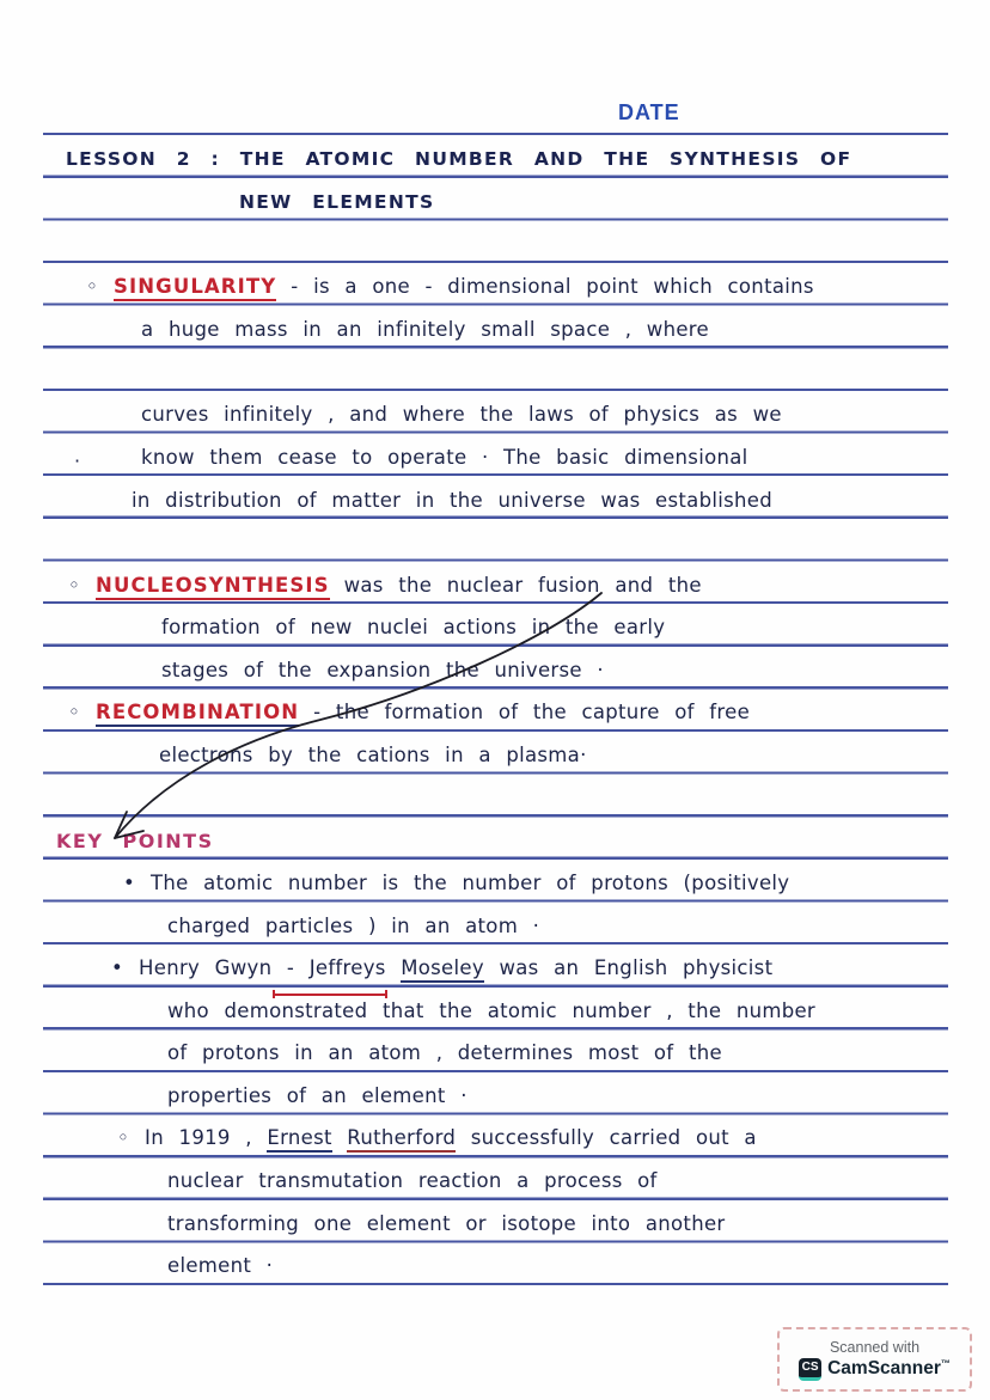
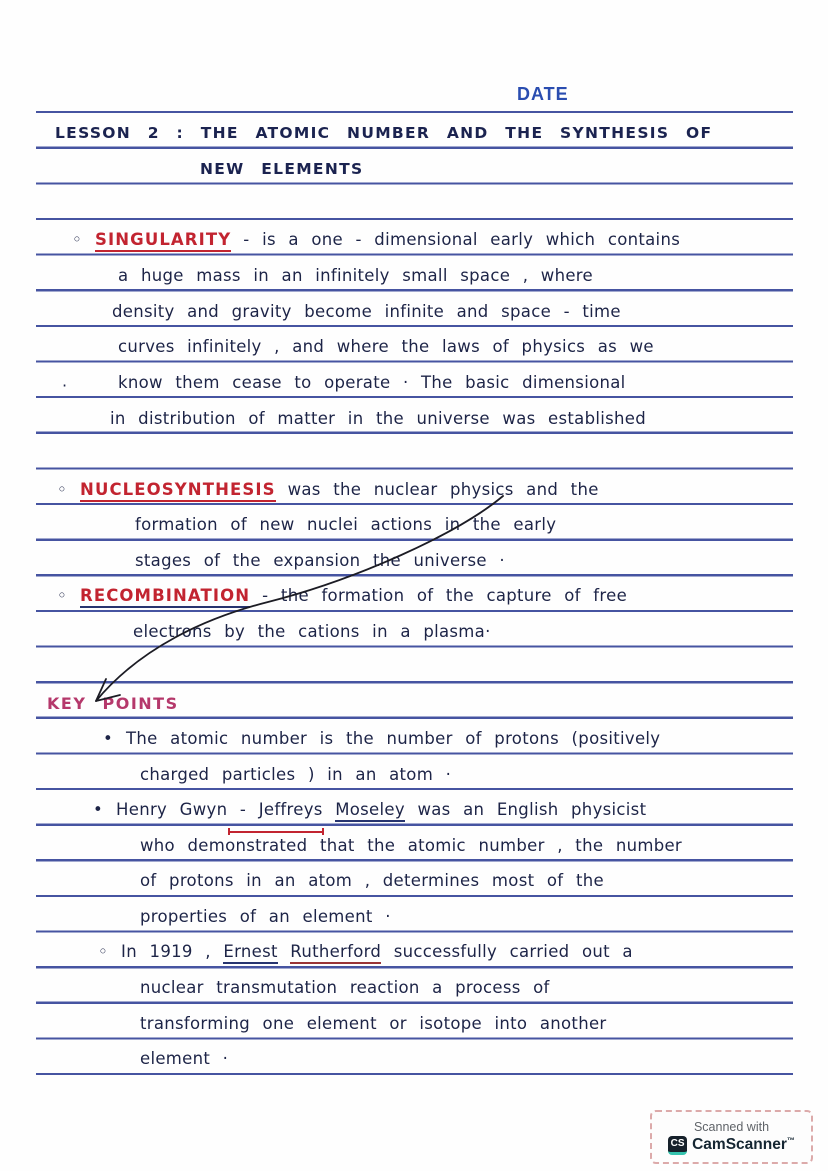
  DATE
  LESSON 2 : THE ATOMIC NUMBER AND THE SYNTHESIS OF
  NEW ELEMENTS
- ◦ SINGULARITY - is a one - dimensional point which contains
+ ◦ SINGULARITY - is a one - dimensional early which contains
  a huge mass in an infinitely small space , where
+ density and gravity become infinite and space - time
  curves infinitely , and where the laws of physics as we
  know them cease to operate · The basic dimensional
  ·
  in distribution of matter in the universe was established
- ◦ NUCLEOSYNTHESIS was the nuclear fusion and the
+ ◦ NUCLEOSYNTHESIS was the nuclear physics and the
  formation of new nuclei actions in the early
  stages of the expansion the universe ·
  ◦ RECOMBINATION - te formation of the capture of free
  electrns by the cations in a plasma·
  KEY POINTS
  • The atomic number is the number of protons (positively
  charged particles ) in an atom ·
  • Henry Gwyn - Jeffreys Moseley was an English physicist
  who demonstrated that the atomic number , the number
  of protons in an atom , determines most of the
  properties of an element ·
  ◦ In 1919 , Ernest Rutherford successfully carried out a
  nuclear transmutation reaction a process of
  transforming one element or isotope into another
  element ·
  Scanned with
  CS
  CamScanner™
